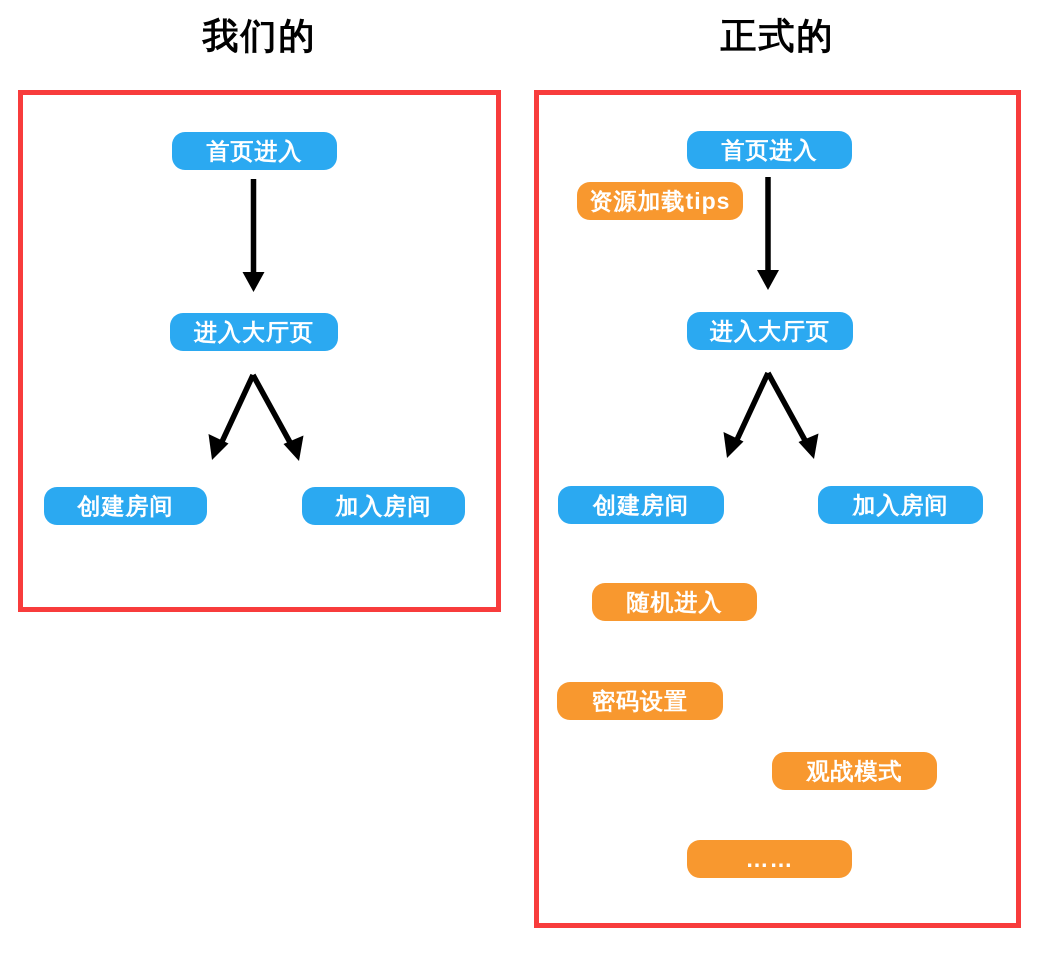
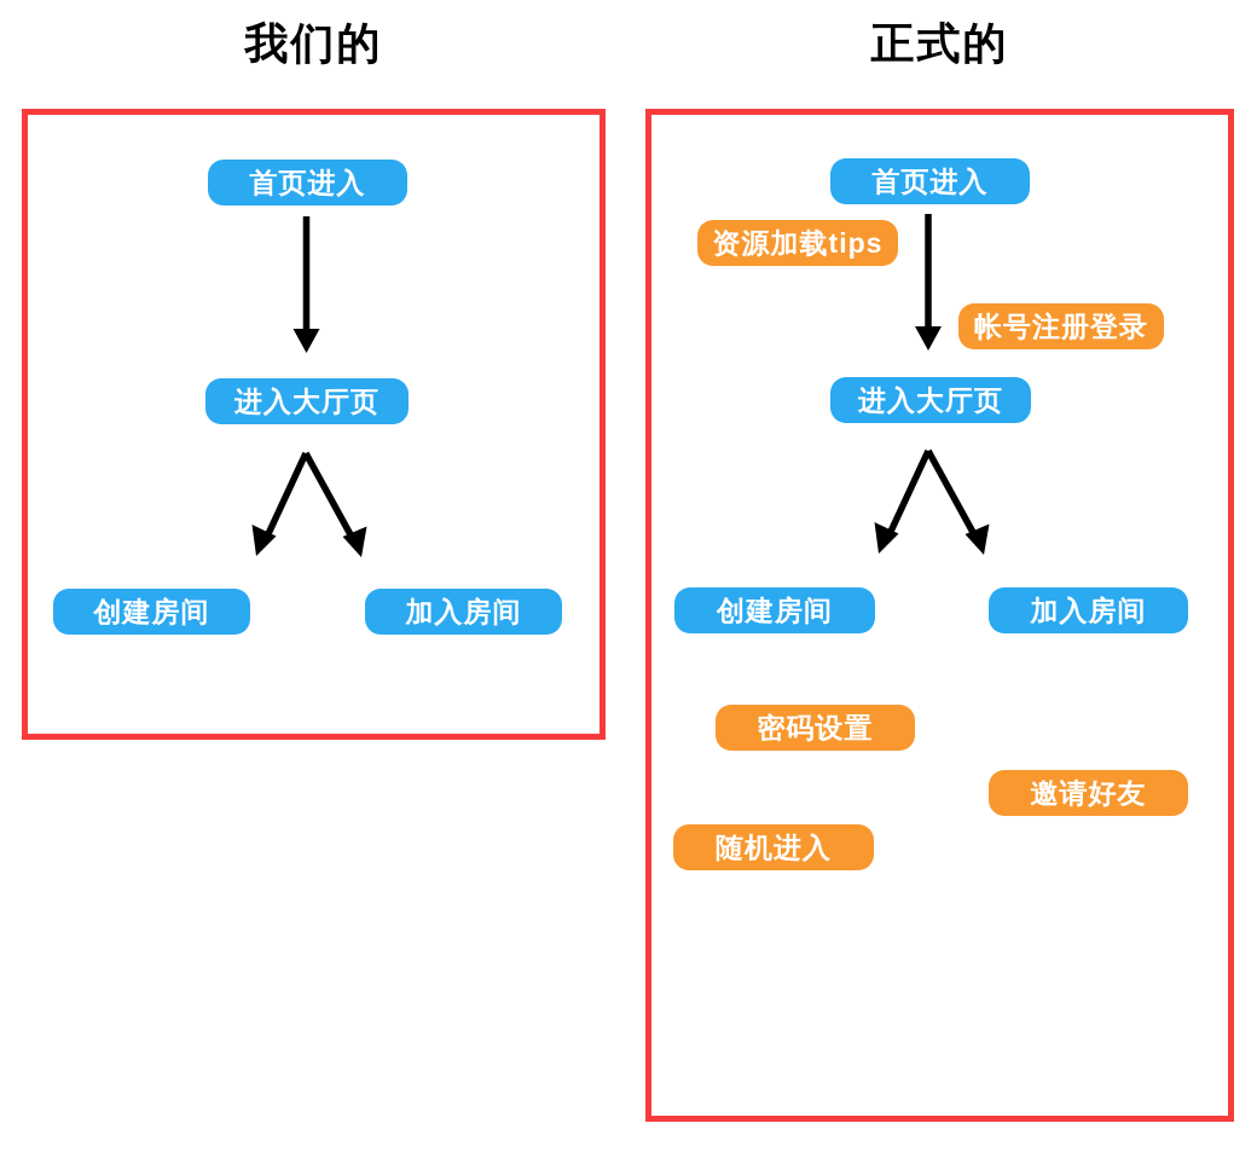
  我们的
  正式的
  首页进入
  进入大厅页
  创建房间
  加入房间
  首页进入
  资源加载tips
+ 帐号注册登录
  进入大厅页
  创建房间
  加入房间
- 随机进入
+ 密码设置
+ 邀请好友
- 密码设置
+ 随机进入
- 观战模式
- ……
